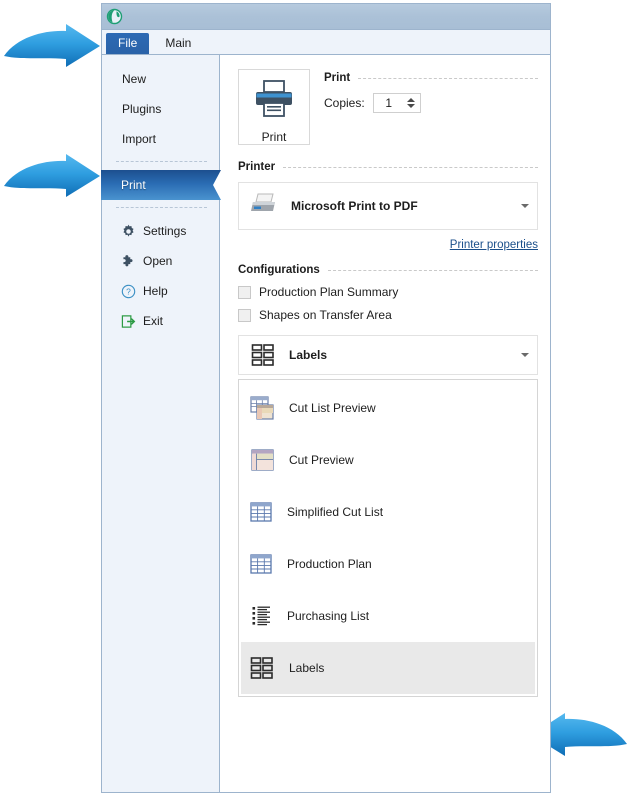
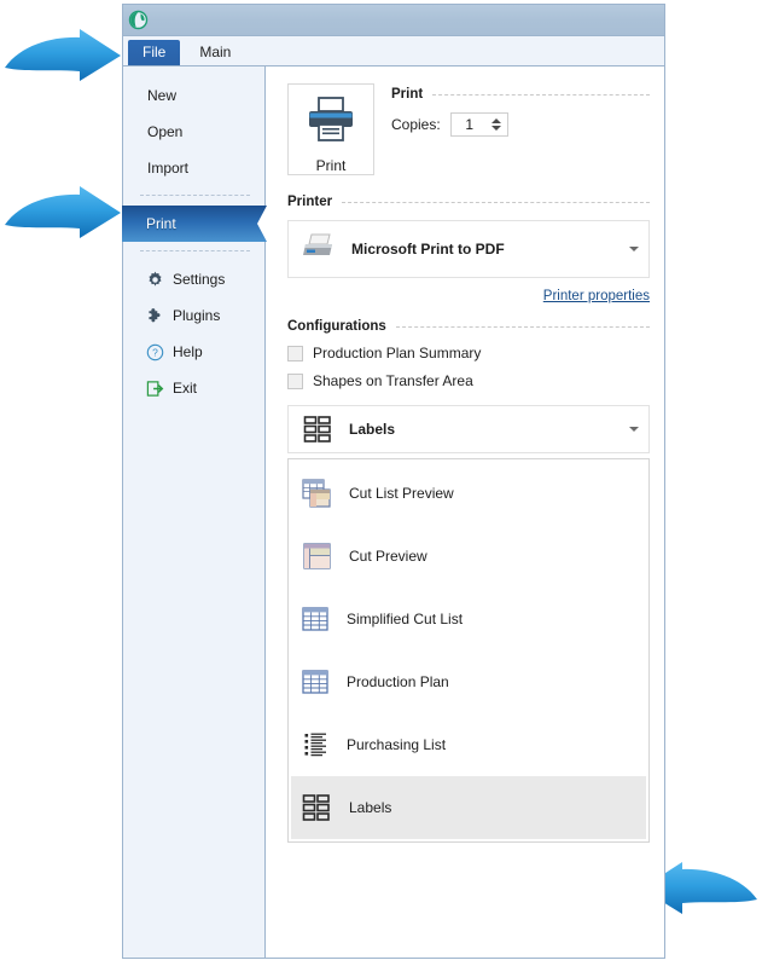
  File
  Main
  New
- Plugins
+ Open
  Import
  Print
  Settings
- Open
+ Plugins
  ?
  Help
  Exit
  Print
  Print
  Copies:
  1
  Printer
  Microsoft Print to PDF
  Printer properties
  Configurations
  Production Plan Summary
  Shapes on Transfer Area
  Labels
  Cut List Preview
  Cut Preview
  Simplified Cut List
  Production Plan
  Purchasing List
  Labels
